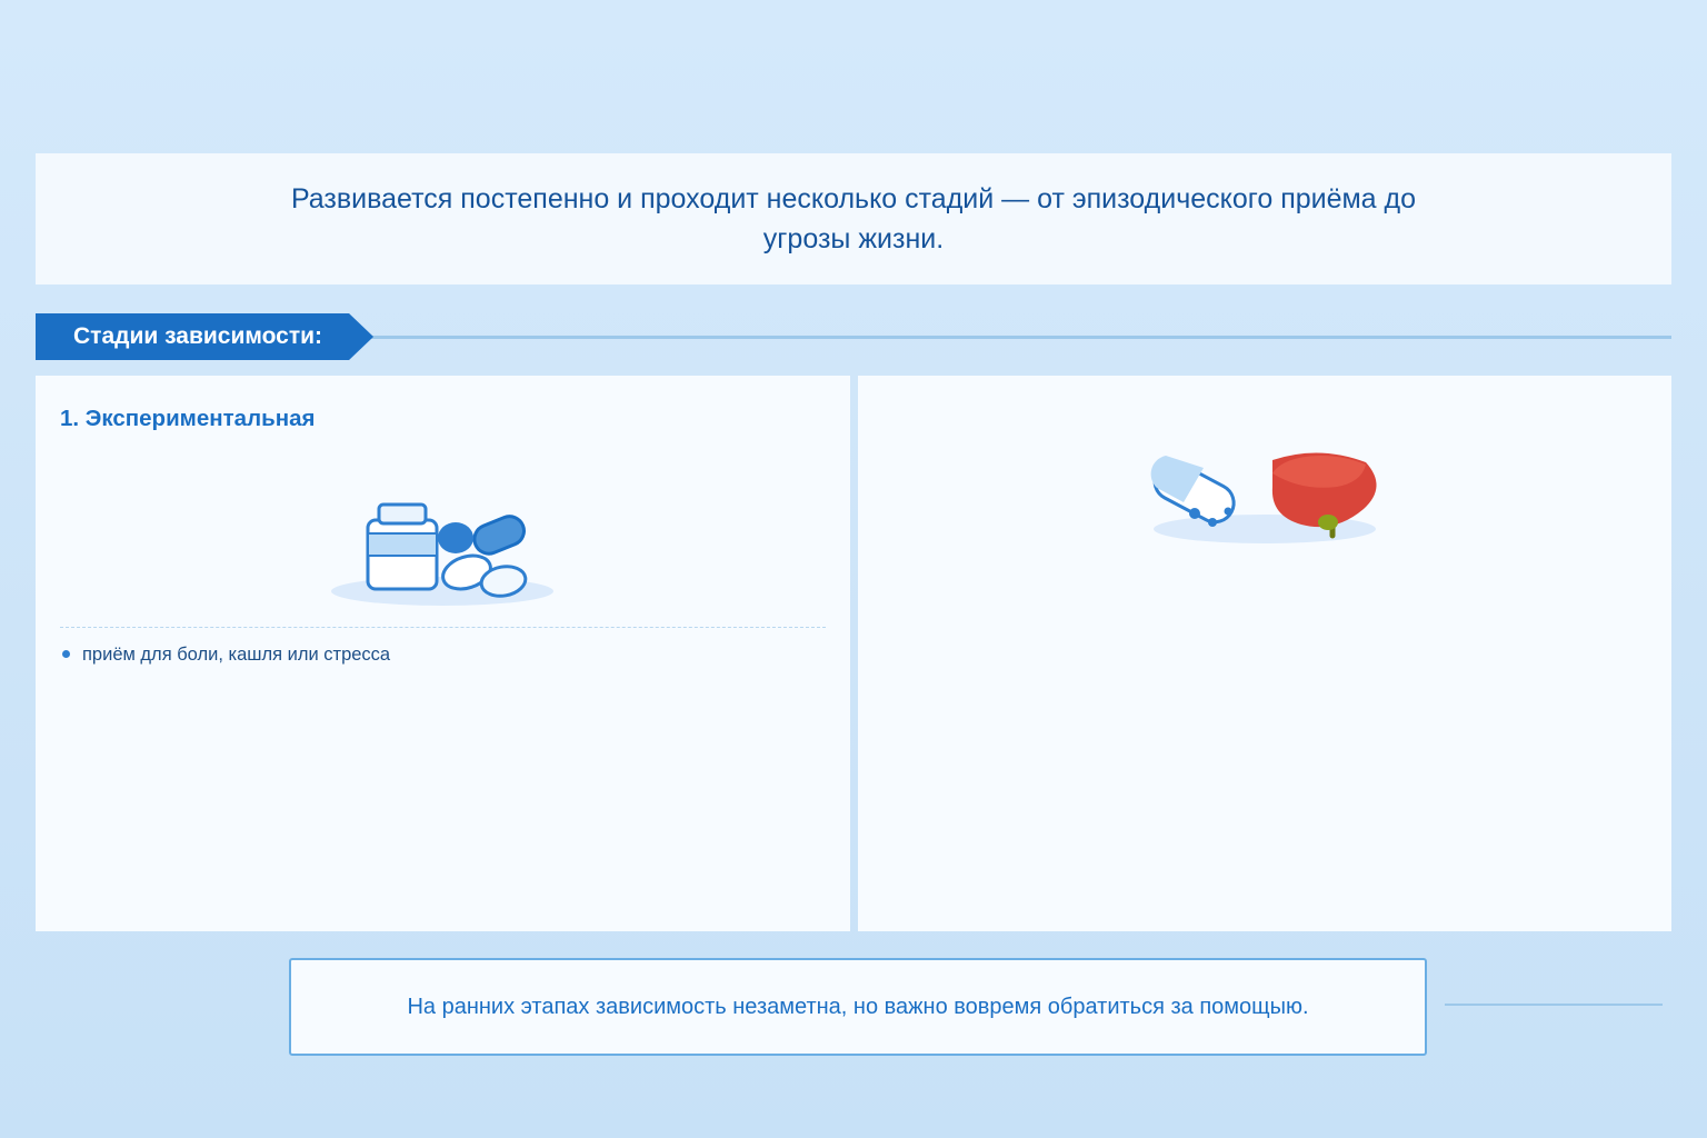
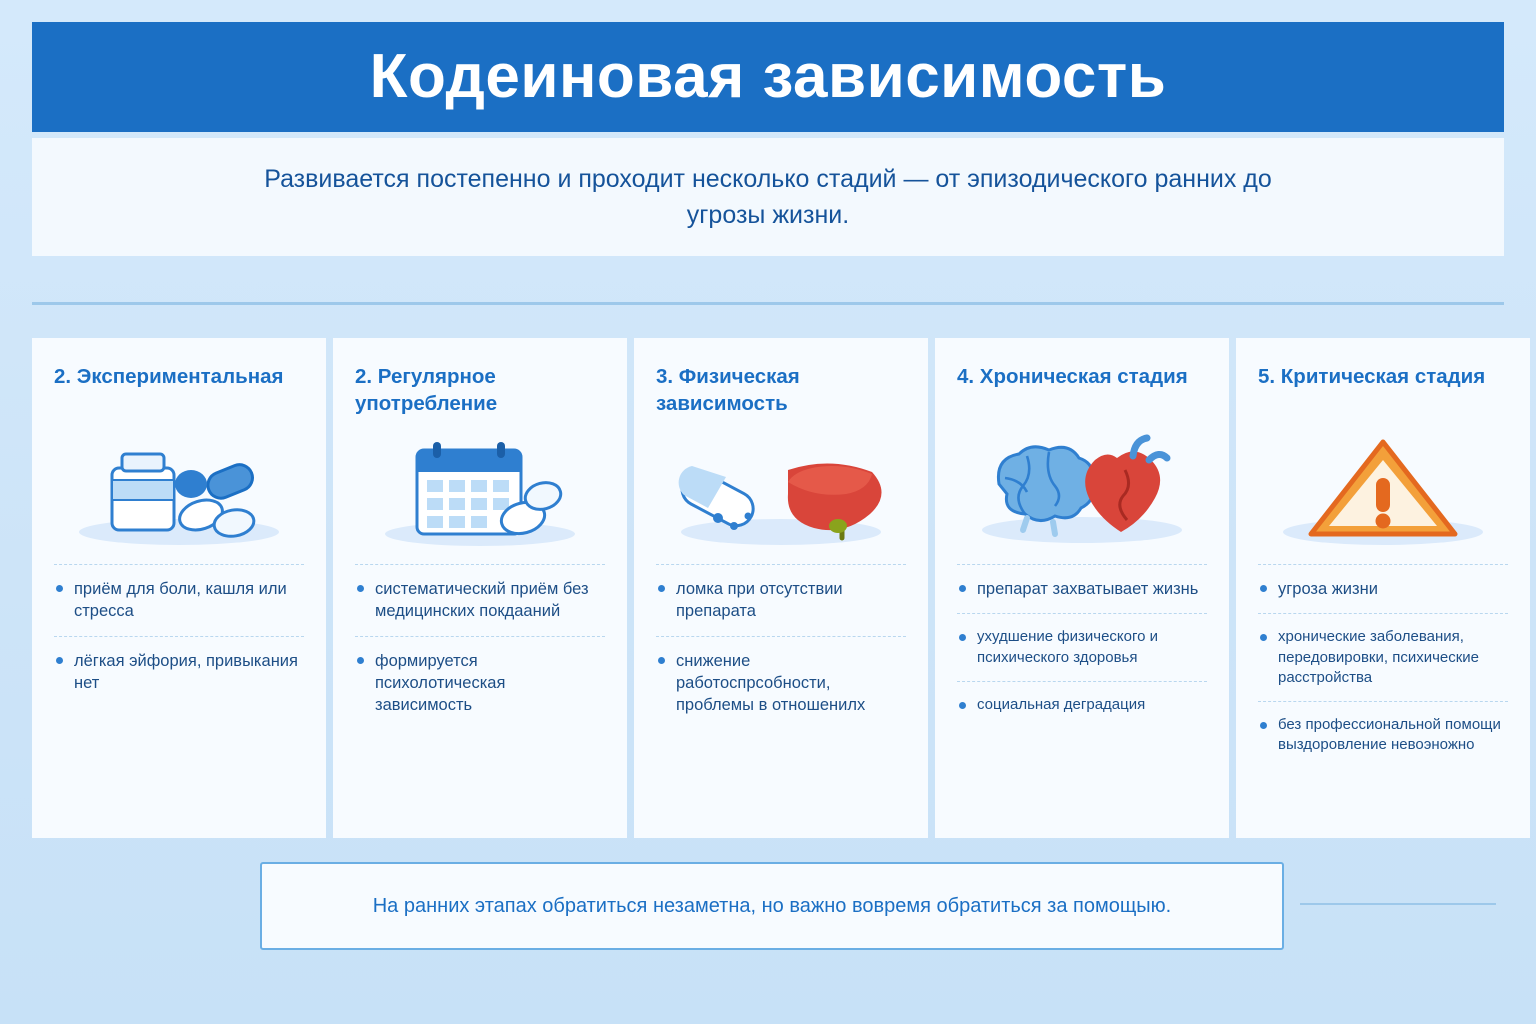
+ Кодеиновая зависимость
- Развивается постепенно и проходит несколько стадий — от эпизодического приёма до угрозы жизни.
+ Развивается постепенно и проходит несколько стадий — от эпизодического ранних до угрозы жизни.
- Стадии зависимости:
- 1. Экспериментальная
+ 2. Экспериментальная
  приём для боли, кашля или стресса
+ лёгкая эйфория, привыкания нет
+ 2. Регулярное употребление
+ систематический приём без медицинских покдааний
+ формируется психолотическая зависимость
+ 3. Физическая зависимость
+ ломка при отсутствии препарата
+ снижение работоспрсобности, проблемы в отношенилх
+ 4. Хроническая стадия
+ препарат захватывает жизнь
+ ухудшение физического и психического здоровья
+ социальная деградация
+ 5. Критическая стадия
+ угроза жизни
+ хронические заболевания, передовировки, психические расстройства
+ без профессиональной помощи выздоровление невоэножно
- На ранних этапах зависимость незаметна, но важно вовремя обратиться за помощыю.
+ На ранних этапах обратиться незаметна, но важно вовремя обратиться за помощыю.
